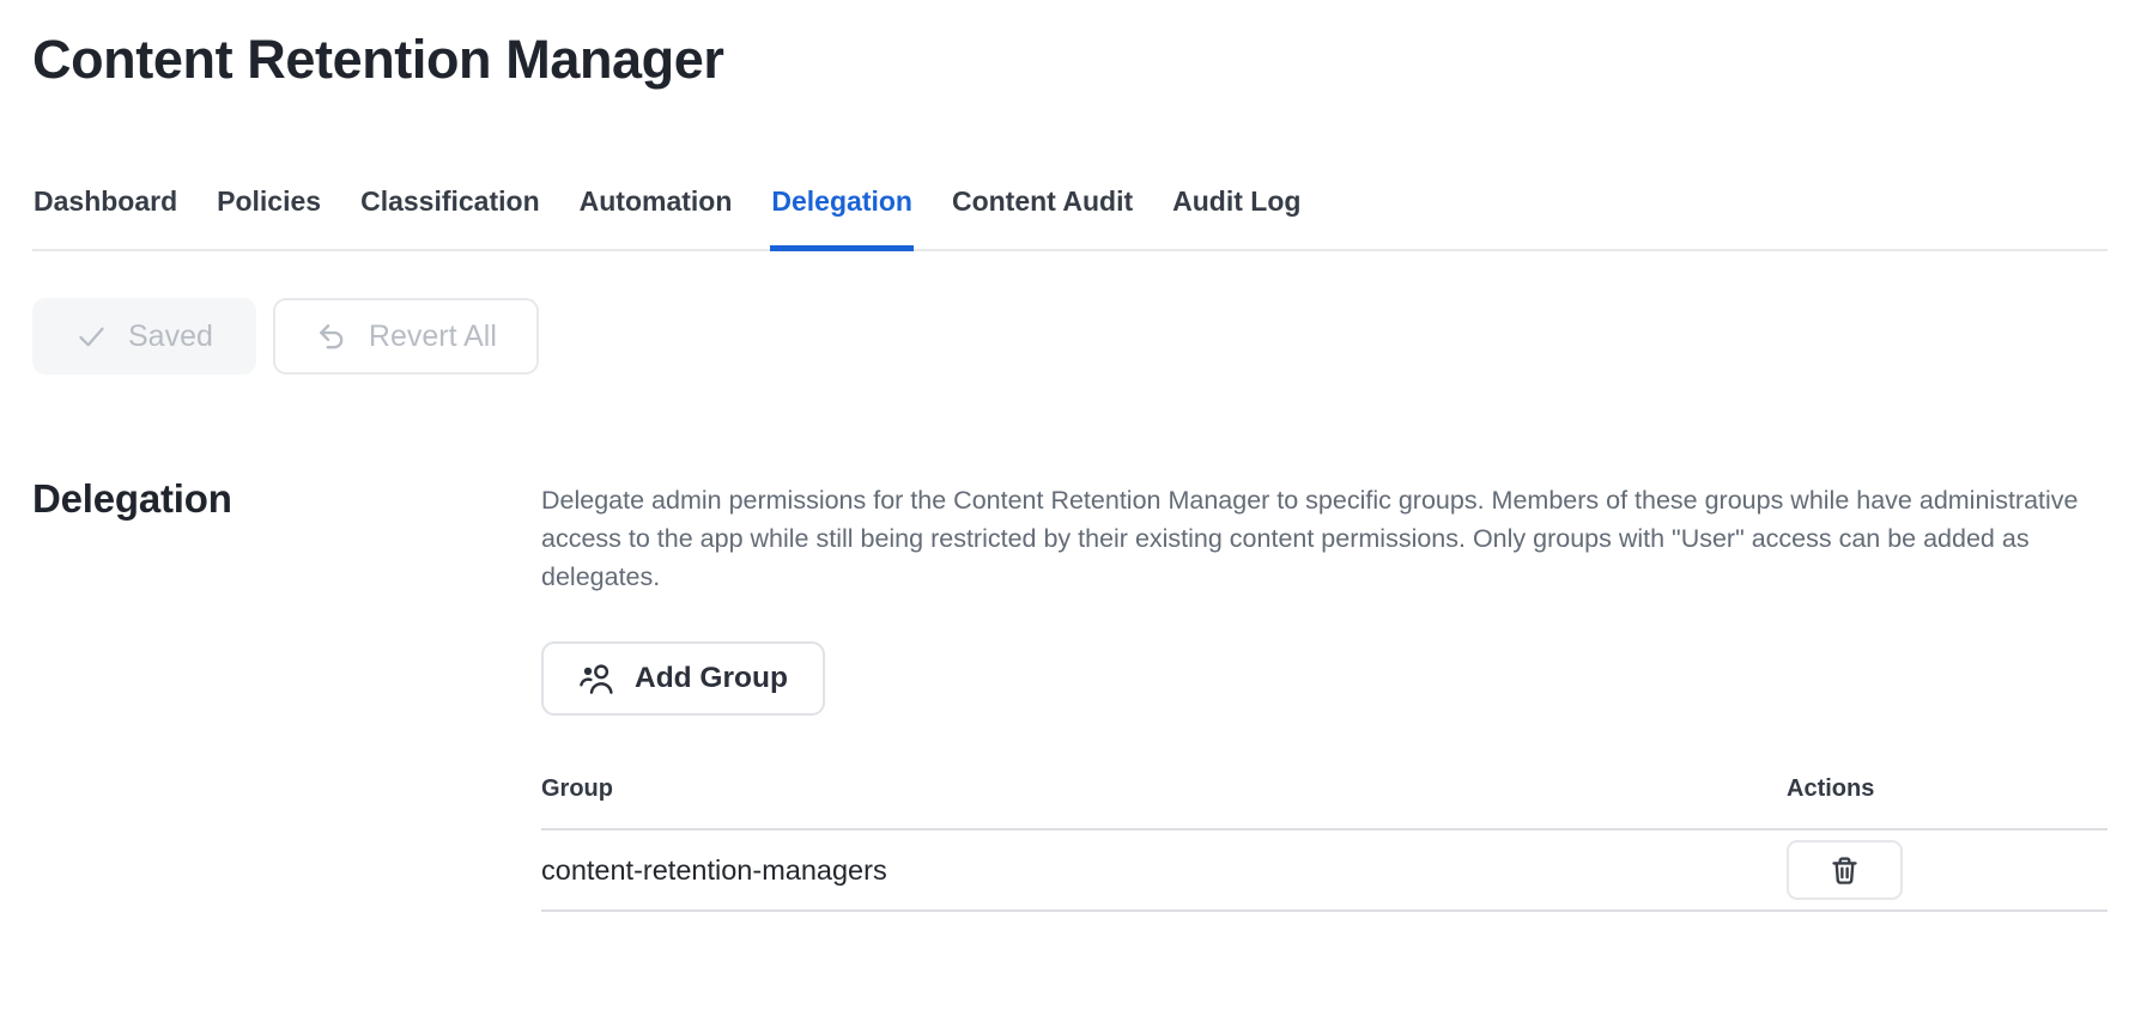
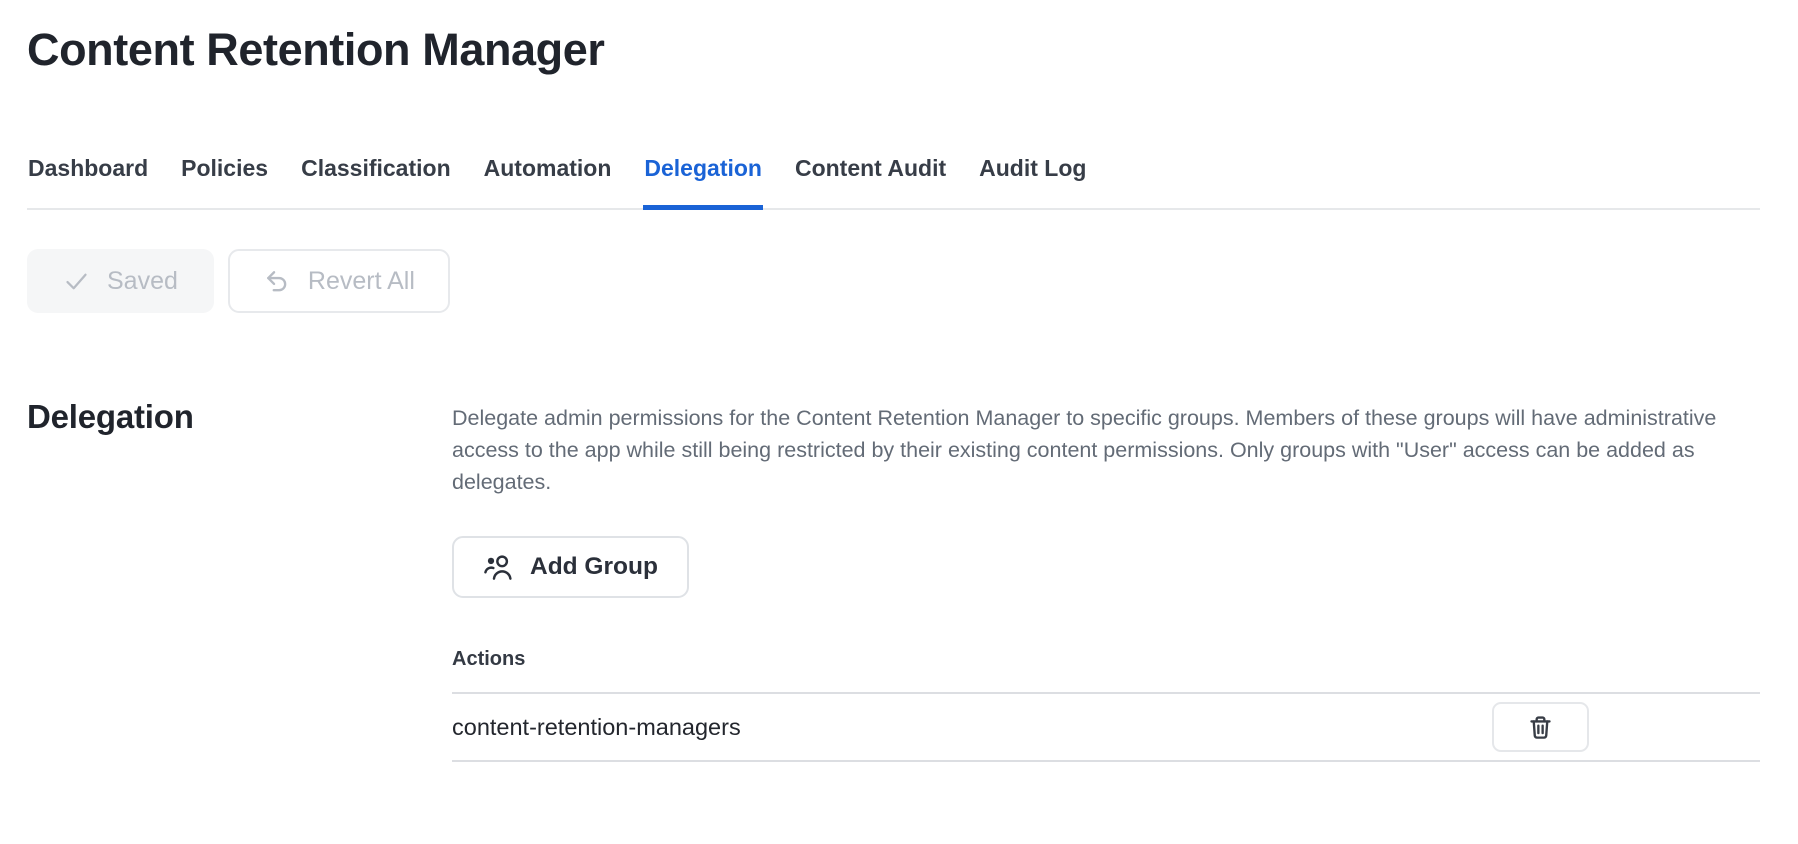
  Content Retention Manager
  Dashboard
  Policies
  Classification
  Automation
  Delegation
  Content Audit
  Audit Log
  Saved
  Revert All
  Delegation
- Delegate admin permissions for the Content Retention Manager to specific groups. Members of these groups while have administrative access to the app while still being restricted by their existing content permissions. Only groups with "User" access can be added as delegates.
+ Delegate admin permissions for the Content Retention Manager to specific groups. Members of these groups will have administrative access to the app while still being restricted by their existing content permissions. Only groups with "User" access can be added as delegates.
  Add Group
- Group
  Actions
  content-retention-managers
